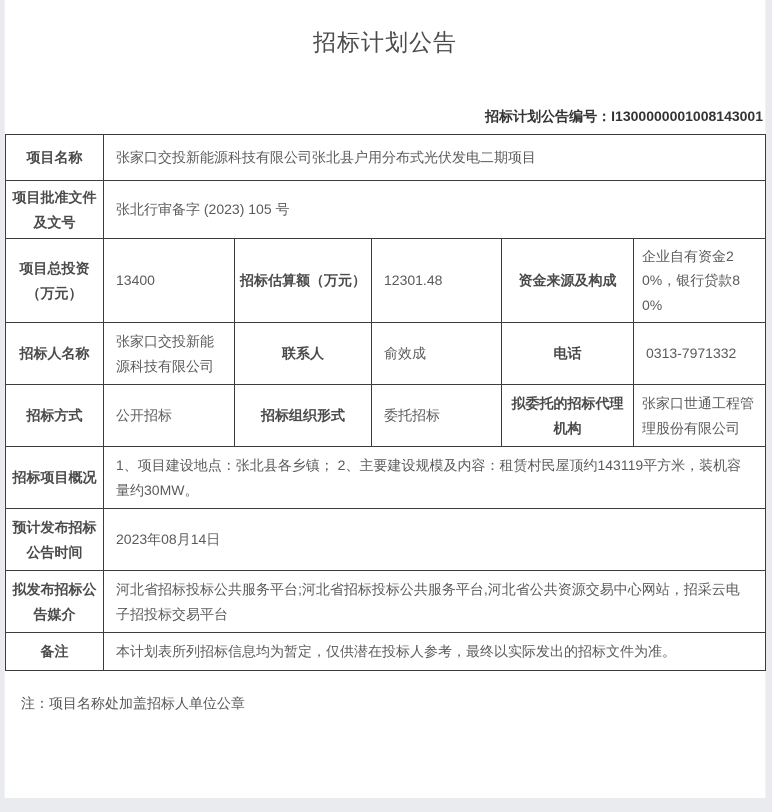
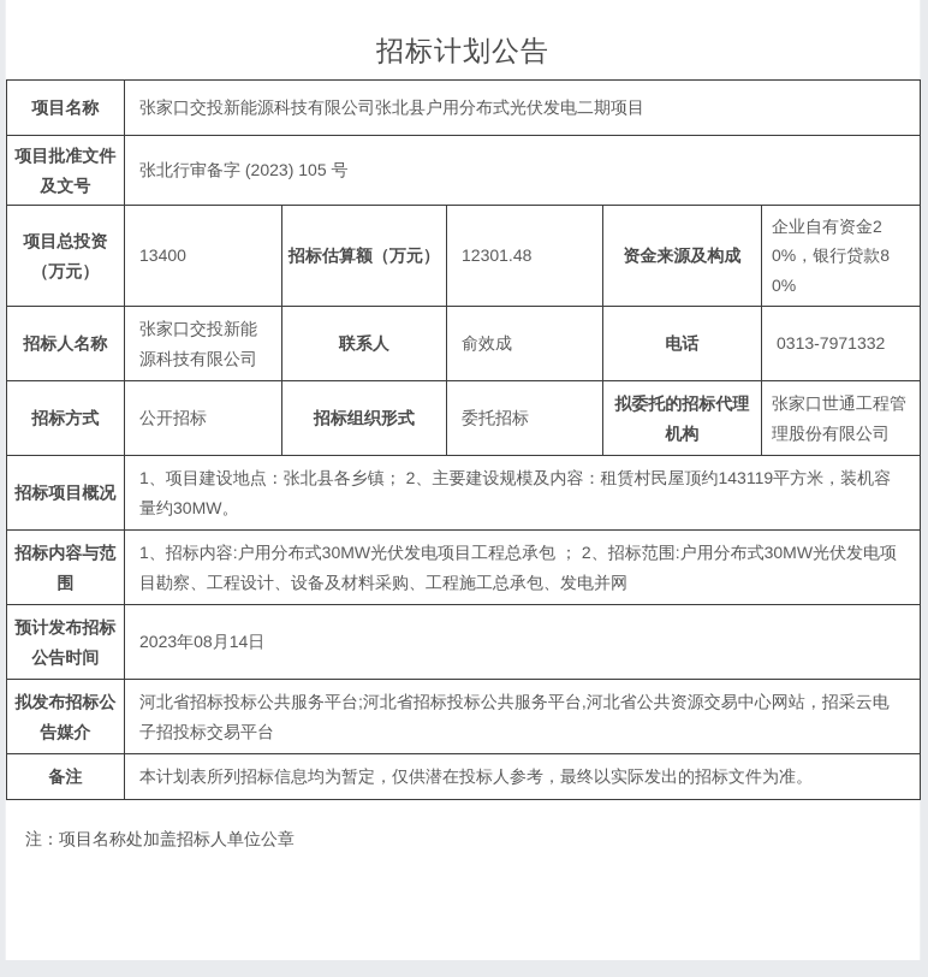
  招标计划公告
- 招标计划公告编号：I1300000001008143001
  项目名称	张家口交投新能源科技有限公司张北县户用分布式光伏发电二期项目
  项目批准文件及文号	张北行审备字 (2023) 105 号
  项目总投资（万元）	13400	招标估算额（万元）	12301.48	资金来源及构成	企业自有资金20%，银行贷款80%
  招标人名称	张家口交投新能源科技有限公司	联系人	俞效成	电话	0313-7971332
  招标方式	公开招标	招标组织形式	委托招标	拟委托的招标代理机构	张家口世通工程管理股份有限公司
  招标项目概况	1、项目建设地点：张北县各乡镇； 2、主要建设规模及内容：租赁村民屋顶约143119平方米，装机容量约30MW。
+ 招标内容与范围	1、招标内容:户用分布式30MW光伏发电项目工程总承包 ； 2、招标范围:户用分布式30MW光伏发电项目勘察、工程设计、设备及材料采购、工程施工总承包、发电并网
  预计发布招标公告时间	2023年08月14日
  拟发布招标公告媒介	河北省招标投标公共服务平台;河北省招标投标公共服务平台,河北省公共资源交易中心网站，招采云电子招投标交易平台
  备注	本计划表所列招标信息均为暂定，仅供潜在投标人参考，最终以实际发出的招标文件为准。
  注：项目名称处加盖招标人单位公章
